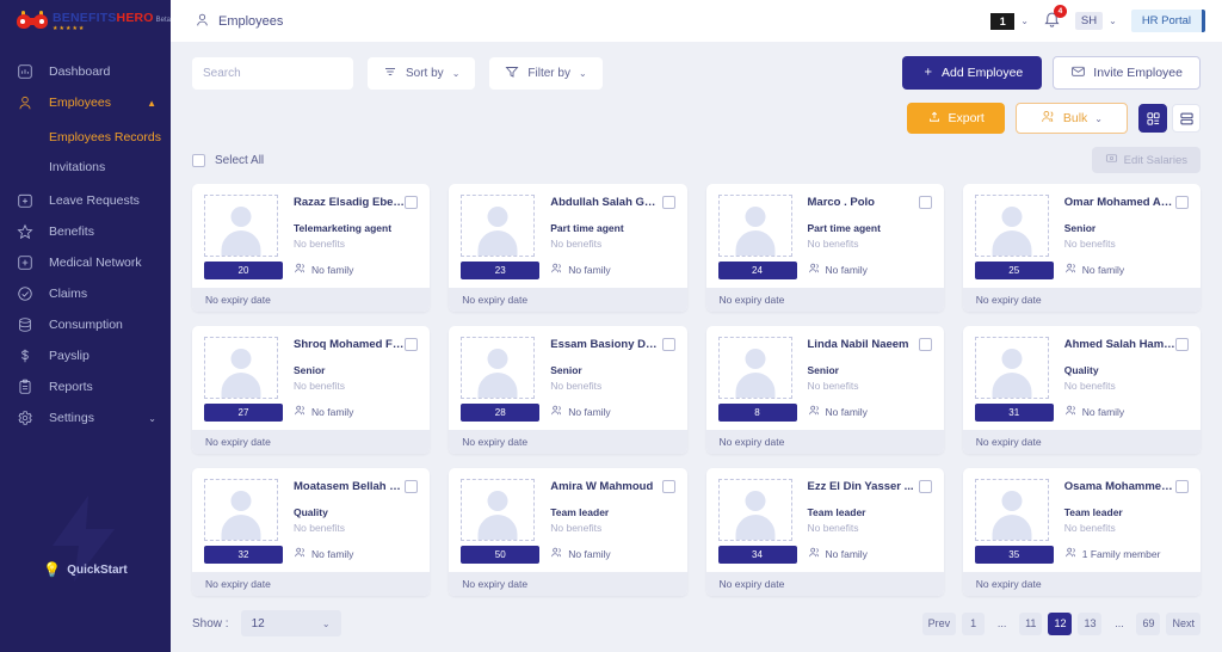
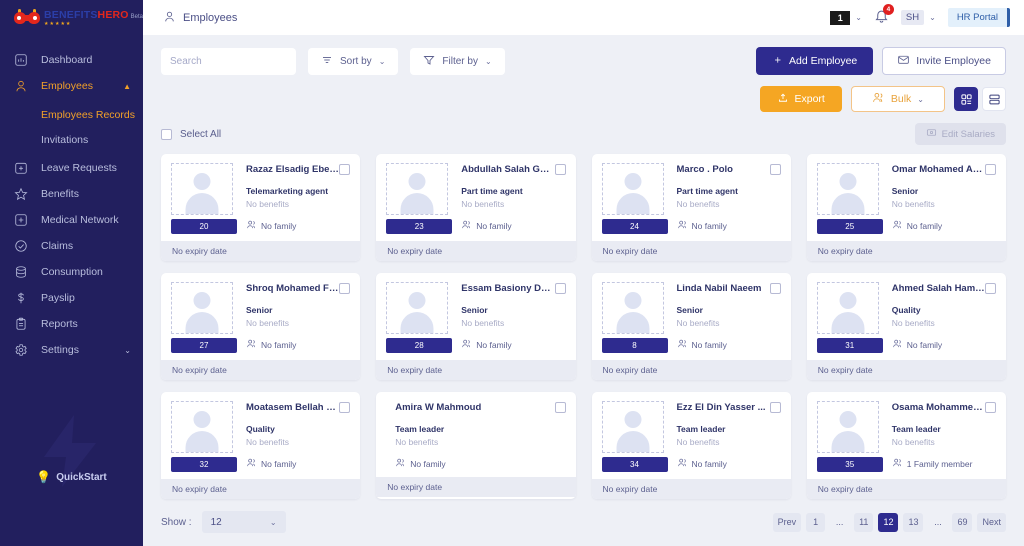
  BENEFITSHERO
  Dashboard
  Employees
  ▲
  Employees Records
  Invitations
  Leave Requests
  Benefits
  Medical Network
  Claims
  Consumption
  Payslip
  Reports
  Settings
  ⌄
  💡
  QuickStart
  Employees
  1
  ⌄
  SH
  ⌄
  HR Portal
  Search
  Sort by
  ⌄
  Filter by
  ⌄
  ＋
  Add Employee
  Invite Employee
  Export
  Bulk
  ⌄
  Select All
  Edit Salaries
  20
  Razaz Elsadig Ebei..
  Telemarketing agent
  No benefits
  No family
  No expiry date
  23
  Abdullah Salah Gab.
  Part time agent
  No benefits
  No family
  No expiry date
  24
  Marco . Polo
  Part time agent
  No benefits
  No family
  No expiry date
  25
  Omar Mohamed Ahm
  Senior
  No benefits
  No family
  No expiry date
  27
  Shroq Mohamed Fah
  Senior
  No benefits
  No family
  No expiry date
  28
  Essam Basiony Daw
  Senior
  No benefits
  No family
  No expiry date
  8
  Linda Nabil Naeem
  Senior
  No benefits
  No family
  No expiry date
  31
  Ahmed Salah Hamed
  Quality
  No benefits
  No family
  No expiry date
  32
  Moatasem Bellah Mo
  Quality
  No benefits
  No family
  No expiry date
- 50
  Amira W Mahmoud
  Team leader
  No benefits
  No family
  No expiry date
  34
  Ezz El Din Yasser ...
  Team leader
  No benefits
  No family
  No expiry date
  35
  Team leader
  No benefits
  1 Family member
  No expiry date
  Show :
  12
  ⌄
  Prev
  1
  ...
  11
  12
  13
  ...
  69
  Next
